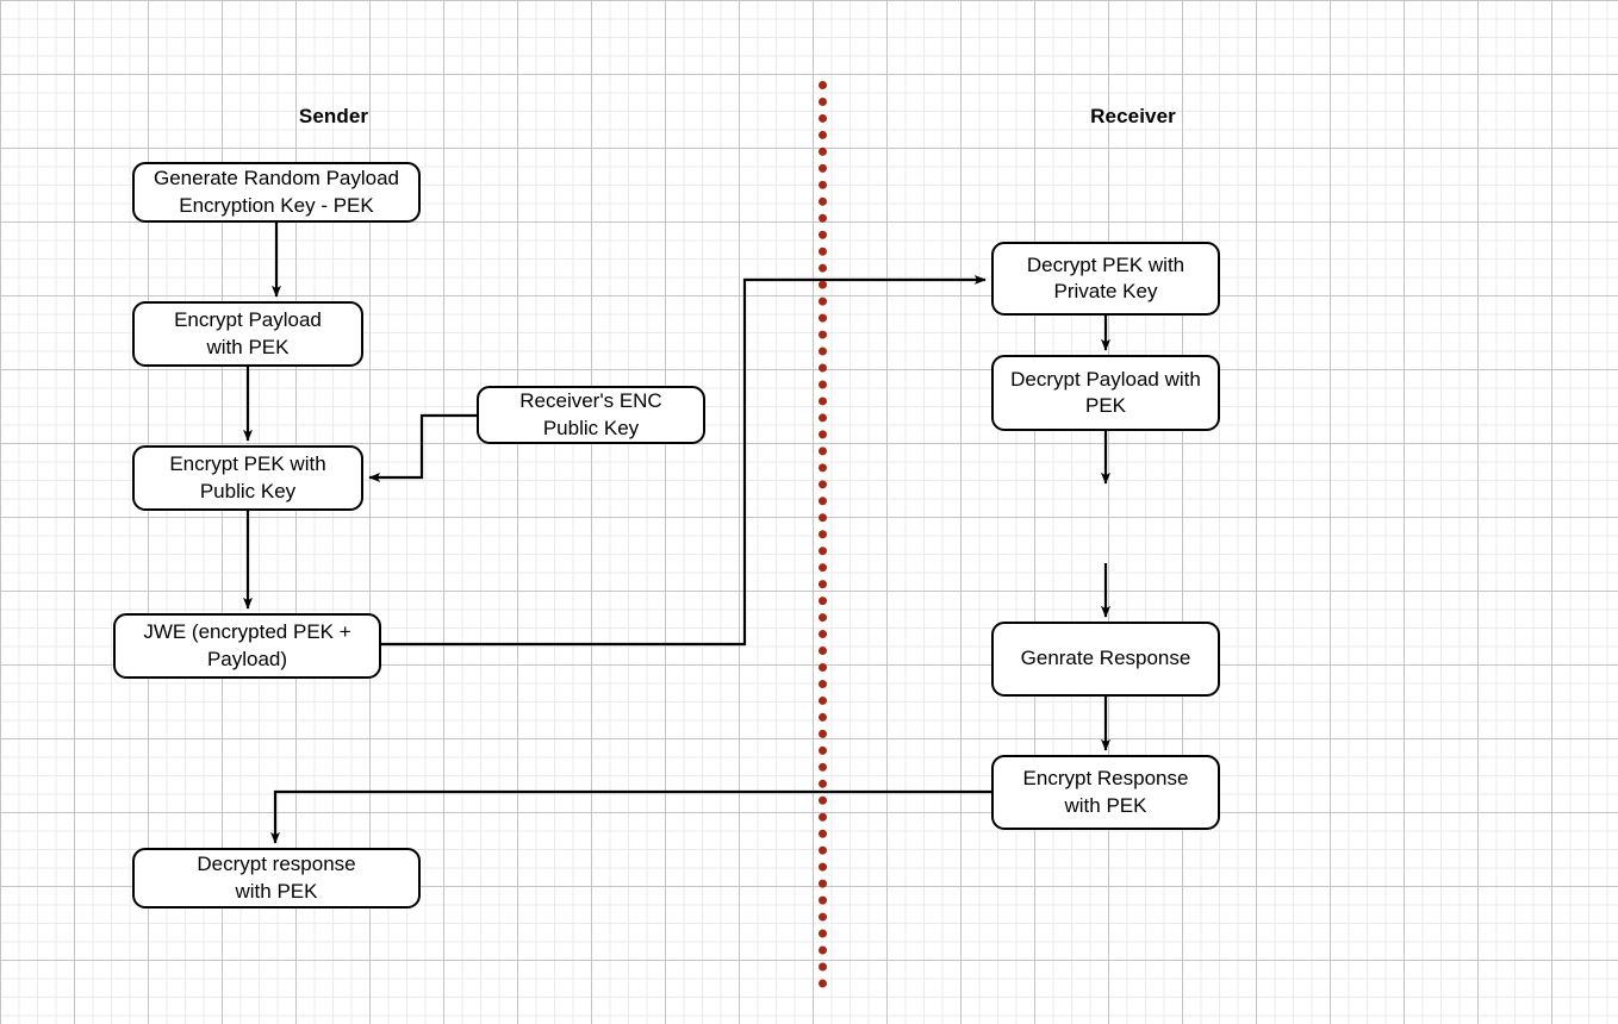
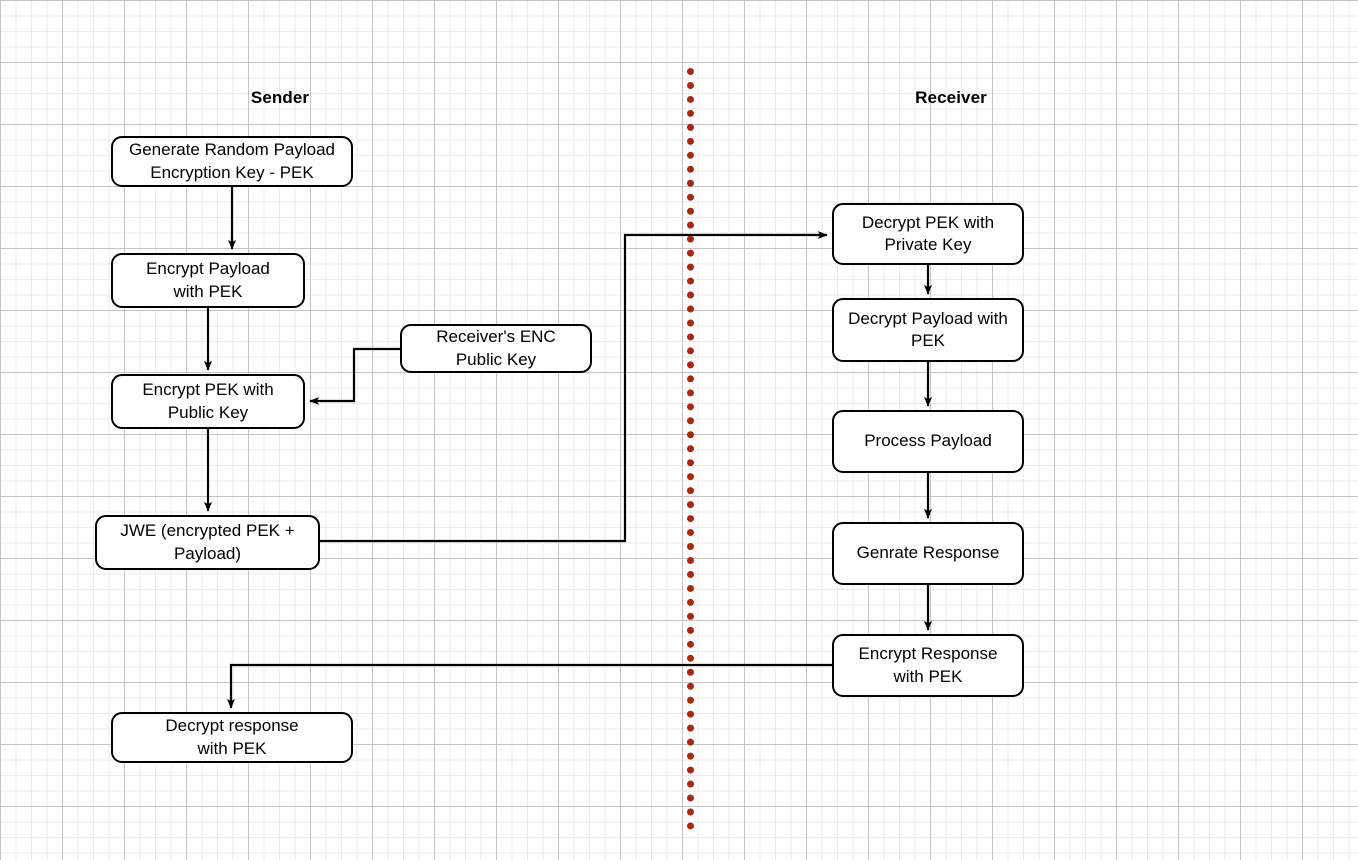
  Sender
  Receiver
  Generate Random Payload
  Encryption Key - PEK
  Encrypt Payload
  with PEK
  Encrypt PEK with
  Public Key
  JWE (encrypted PEK +
  Payload)
  Decrypt response
  with PEK
  Receiver's ENC
  Public Key
  Decrypt PEK with
  Private Key
  Decrypt Payload with
  PEK
+ Process Payload
  Genrate Response
  Encrypt Response
  with PEK
